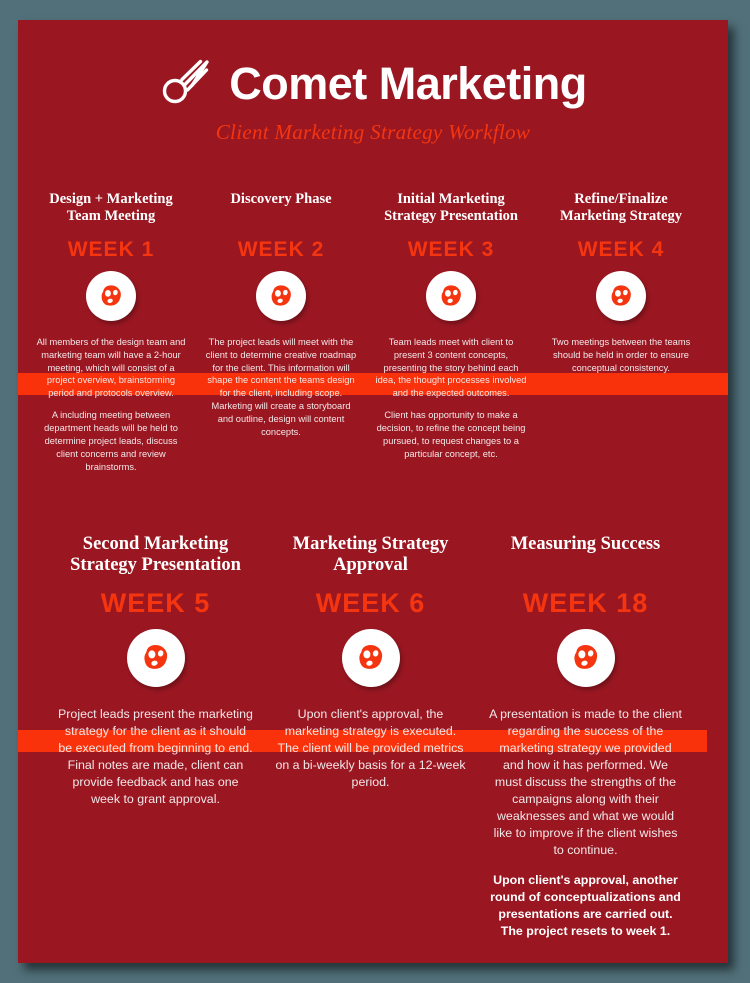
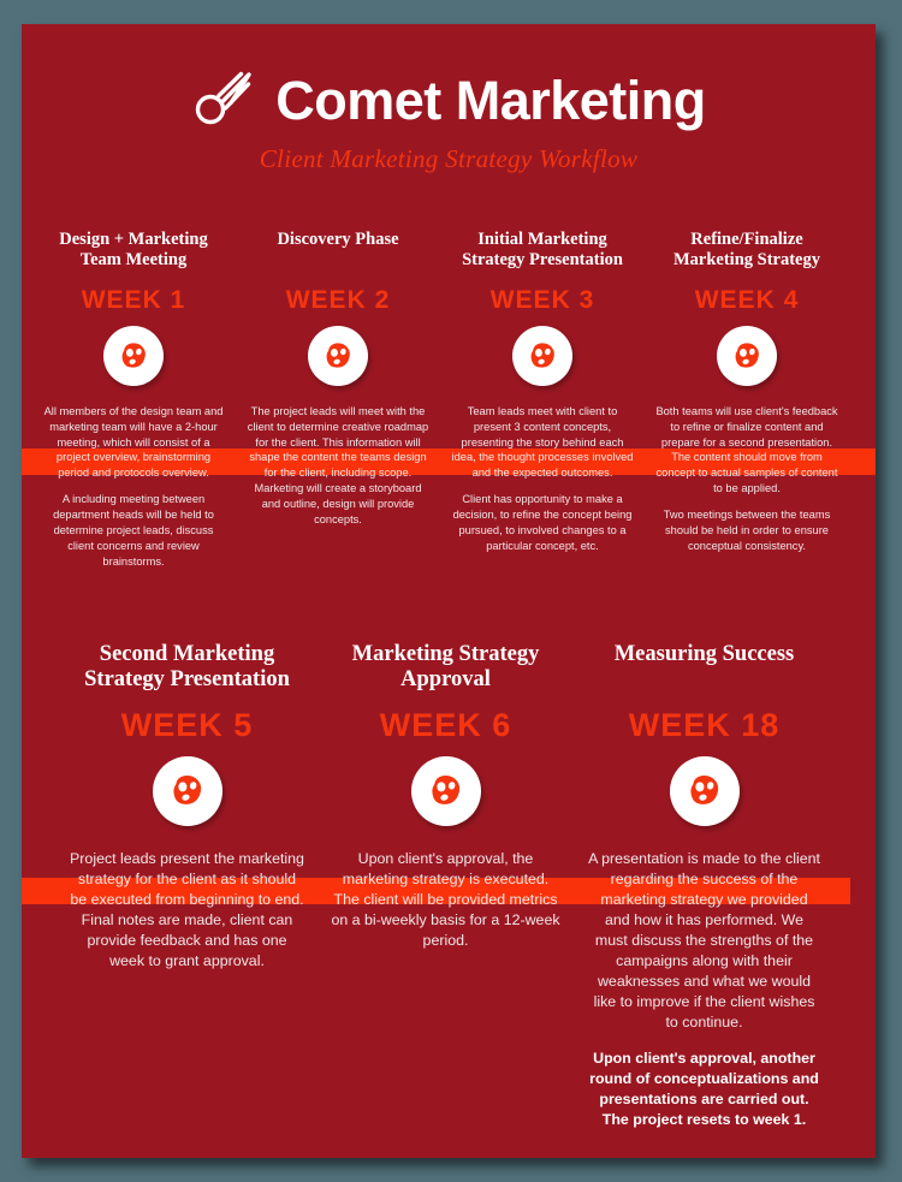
  Comet Marketing
  Client Marketing Strategy Workflow
  Design + Marketing Team Meeting
  WEEK 1
  All members of the design team and marketing team will have a 2-hour meeting, which will consist of a project overview, brainstorming period and protocols overview.
  A including meeting between department heads will be held to determine project leads, discuss client concerns and review brainstorms.
  Discovery Phase
  WEEK 2
- The project leads will meet with the client to determine creative roadmap for the client. This information will shape the content the teams design for the client, including scope. Marketing will create a storyboard and outline, design will content concepts.
+ The project leads will meet with the client to determine creative roadmap for the client. This information will shape the content the teams design for the client, including scope. Marketing will create a storyboard and outline, design will provide concepts.
  Initial Marketing Strategy Presentation
  WEEK 3
  Team leads meet with client to present 3 content concepts, presenting the story behind each idea, the thought processes involved and the expected outcomes.
- Client has opportunity to make a decision, to refine the concept being pursued, to request changes to a particular concept, etc.
+ Client has opportunity to make a decision, to refine the concept being pursued, to involved changes to a particular concept, etc.
  Refine/Finalize Marketing Strategy
  WEEK 4
+ Both teams will use client's feedback to refine or finalize content and prepare for a second presentation. The content should move from concept to actual samples of content to be applied.
  Two meetings between the teams should be held in order to ensure conceptual consistency.
  Second Marketing Strategy Presentation
  WEEK 5
  Project leads present the marketing strategy for the client as it should be executed from beginning to end. Final notes are made, client can provide feedback and has one week to grant approval.
  Marketing Strategy Approval
  WEEK 6
  Upon client's approval, the marketing strategy is executed. The client will be provided metrics on a bi-weekly basis for a 12-week period.
  Measuring Success
  WEEK 18
  A presentation is made to the client regarding the success of the marketing strategy we provided and how it has performed. We must discuss the strengths of the campaigns along with their weaknesses and what we would like to improve if the client wishes to continue.
  Upon client's approval, another round of conceptualizations and presentations are carried out. The project resets to week 1.
